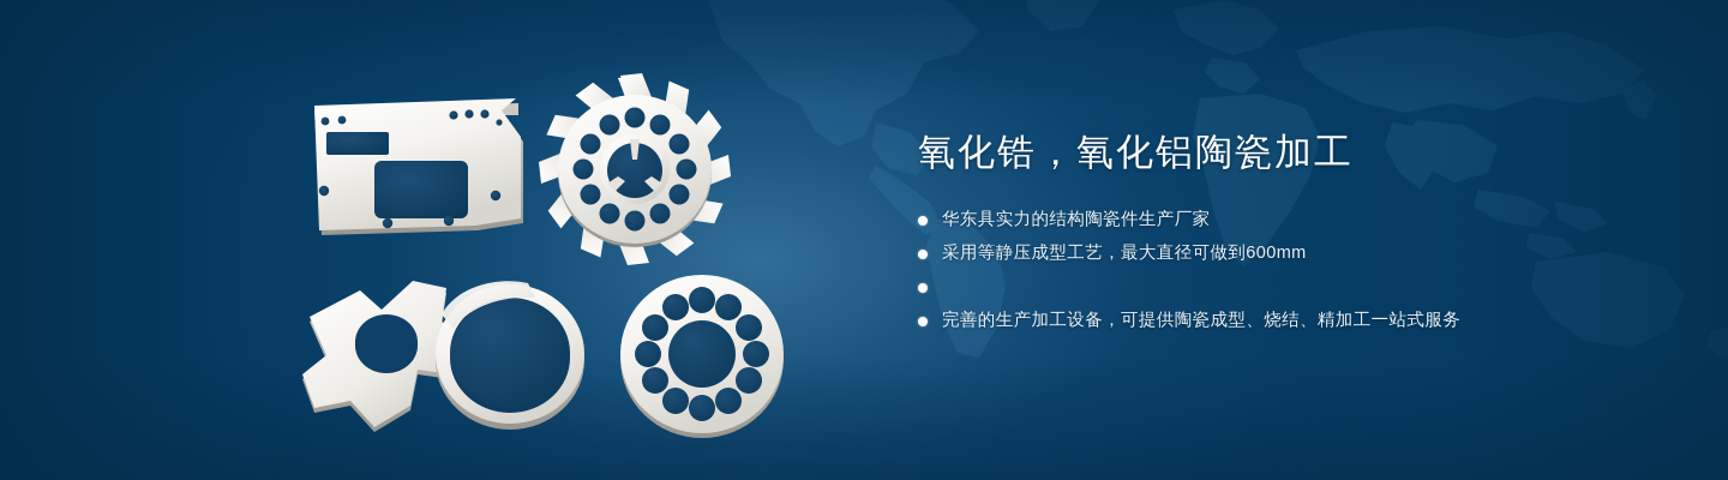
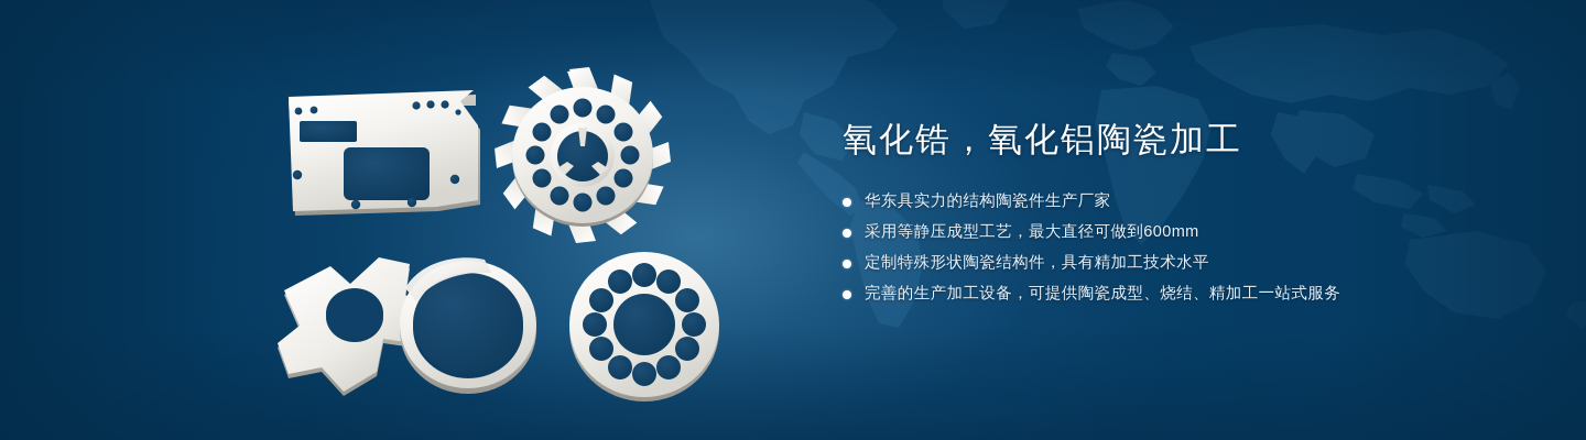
  氧化锆，氧化铝陶瓷加工
  华东具实力的结构陶瓷件生产厂家
  采用等静压成型工艺，最大直径可做到600mm
+ 定制特殊形状陶瓷结构件，具有精加工技术水平
  完善的生产加工设备，可提供陶瓷成型、烧结、精加工一站式服务
